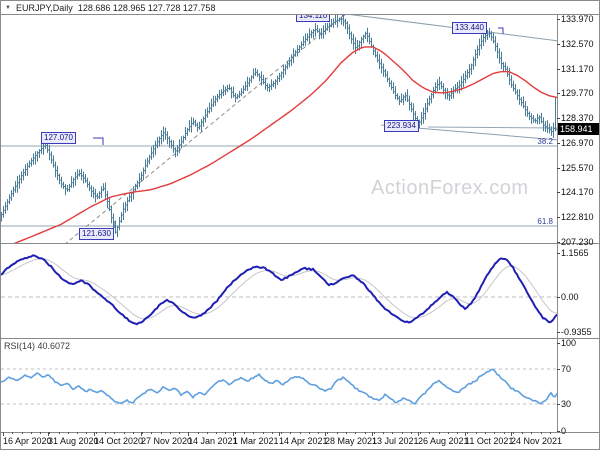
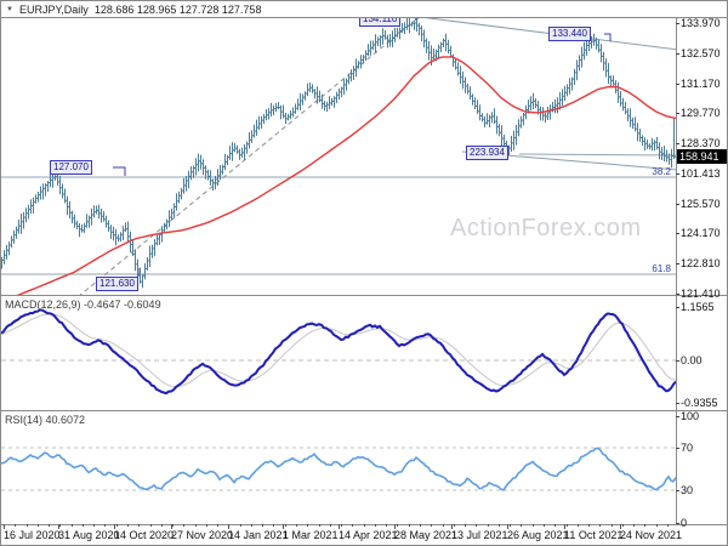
  EURJPY,Daily
  128.686 128.965 127.728 127.758
  ActionForex.com
  134.110
  133.440
  127.070
  121.630
  223.934
  38.2
  61.8
  158.941
+ MACD(12,26,9) -0.4647 -0.6049
  RSI(14) 40.6072
  133.970
  132.570
  131.170
  129.770
  128.370
- 126.970
+ 101.413
  125.570
  124.170
  122.810
- 207.230
+ 121.410
  1.1565
  0.00
  -0.9355
  100
  70
  30
  0
- 16 Apr 2020
+ 16 Jul 2020
  31 Aug 2020
  14 Oct 2020
  27 Nov 2020
  14 Jan 2021
  1 Mar 2021
  14 Apr 2021
  28 May 2021
  13 Jul 2021
  26 Aug 2021
  11 Oct 2021
  24 Nov 2021
